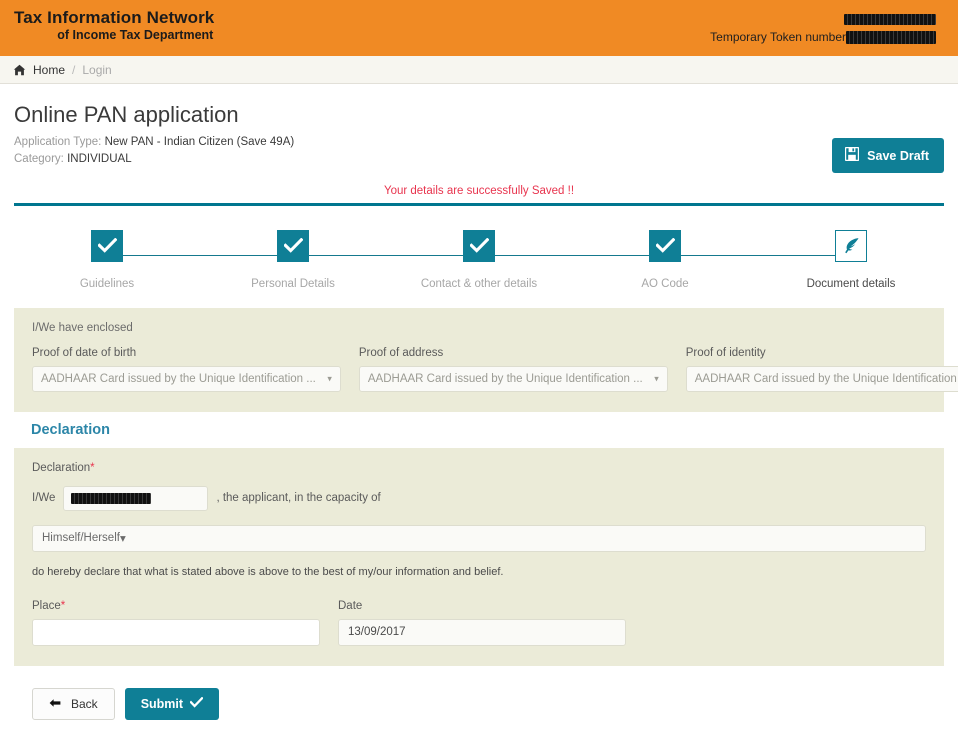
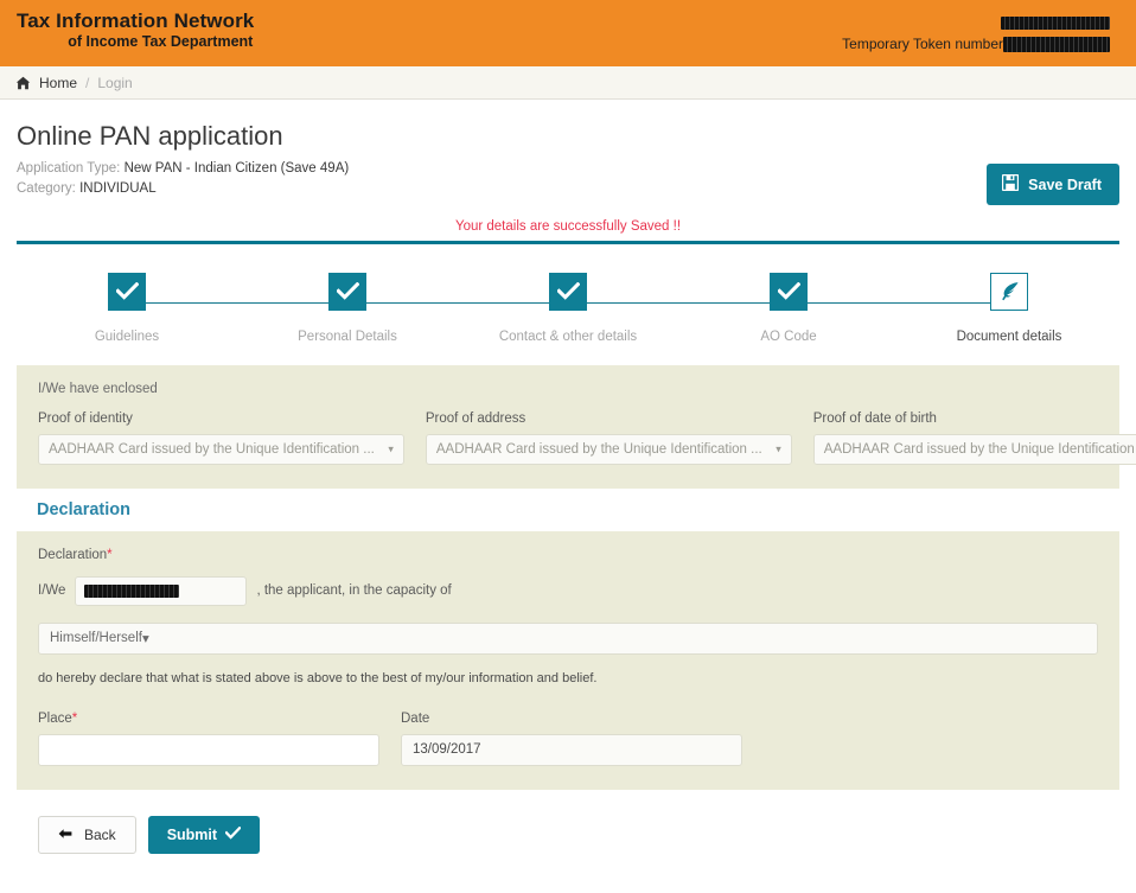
  Tax Information Network
  of Income Tax Department
  Temporary Token number
  Home
  /
  Login
  Online PAN application
  Application Type: New PAN - Indian Citizen (Save 49A)
  Category: INDIVIDUAL
  Save Draft
  Your details are successfully Saved !!
  Guidelines
  Personal Details
  Contact & other details
  AO Code
  Document details
  I/We have enclosed
- Proof of date of birth
+ Proof of identity
  AADHAAR Card issued by the Unique Identification ...
  ▾
  Proof of address
  AADHAAR Card issued by the Unique Identification ...
  ▾
- Proof of identity
+ Proof of date of birth
  AADHAAR Card issued by the Unique Identification
  Declaration
  Declaration*
  I/We
  , the applicant, in the capacity of
  Himself/Herself
  ▾
  do hereby declare that what is stated above is above to the best of my/our information and belief.
  Place*
  Date
  13/09/2017
  Back
  Submit
